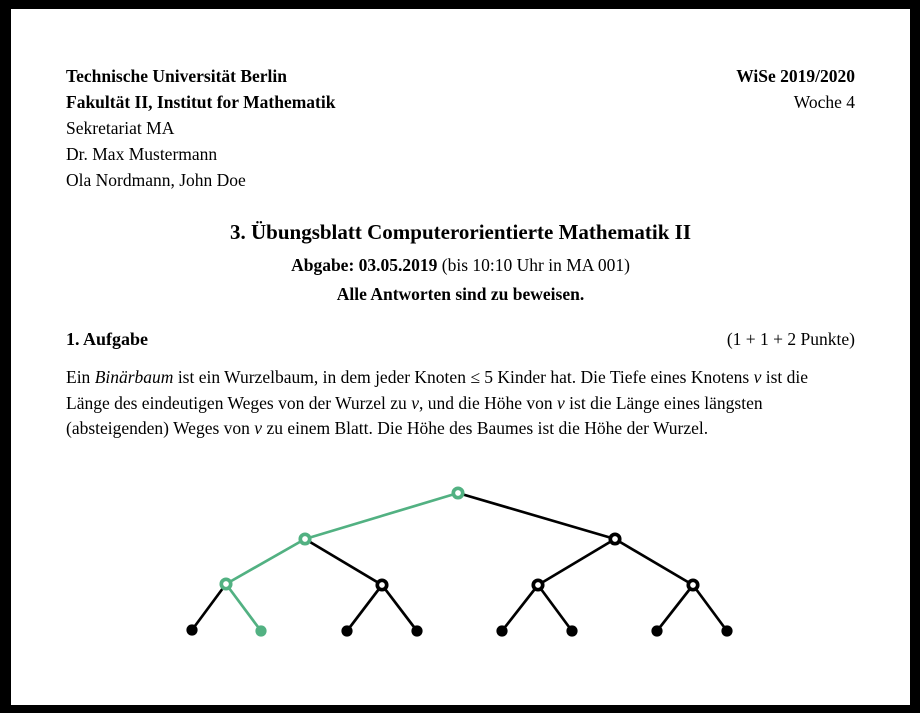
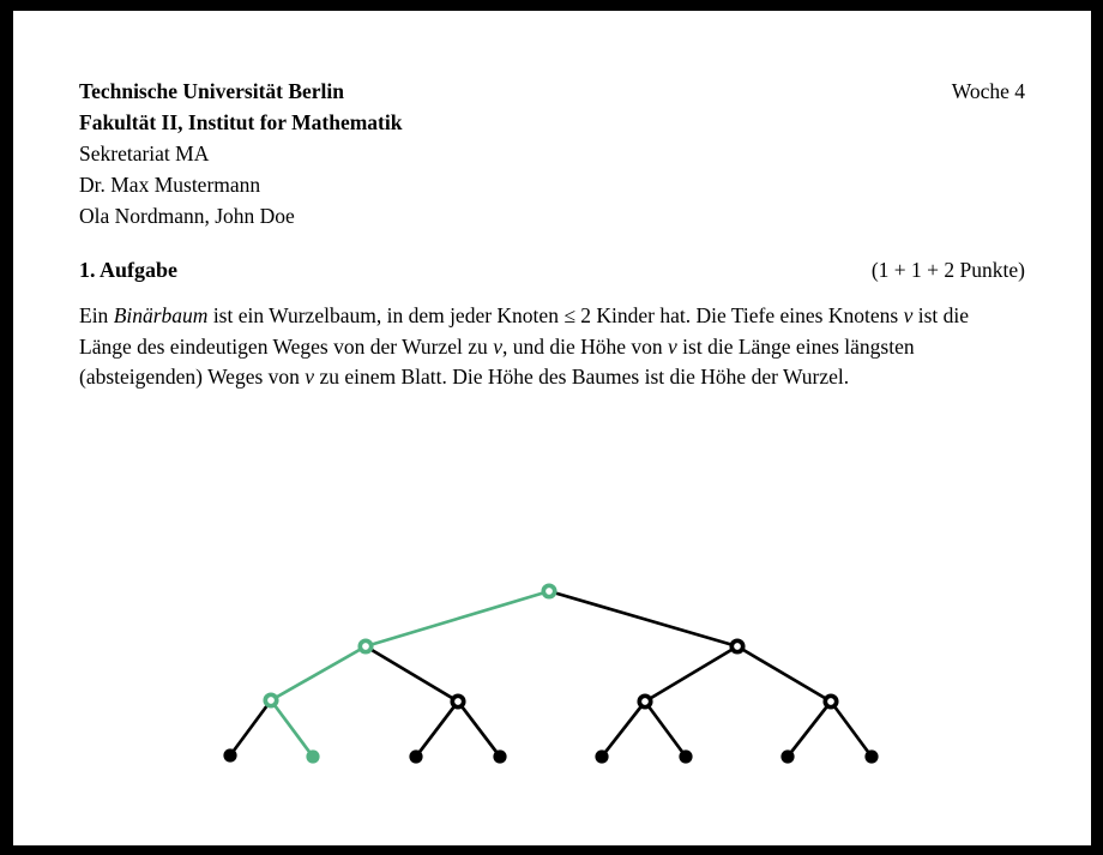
  Technische Universität Berlin
  Fakultät II, Institut for Mathematik
  Sekretariat MA
  Dr. Max Mustermann
  Ola Nordmann, John Doe
- WiSe 2019/2020
  Woche 4
- 3. Übungsblatt Computerorientierte Mathematik II
- Abgabe: 03.05.2019 (bis 10:10 Uhr in MA 001)
- Alle Antworten sind zu beweisen.
  1. Aufgabe
  (1 + 1 + 2 Punkte)
- Ein Binärbaum ist ein Wurzelbaum, in dem jeder Knoten ≤ 5 Kinder hat. Die Tiefe eines Knotens v ist die Länge des eindeutigen Weges von der Wurzel zu v, und die Höhe von v ist die Länge eines längsten (absteigenden) Weges von v zu einem Blatt. Die Höhe des Baumes ist die Höhe der Wurzel.
+ Ein Binärbaum ist ein Wurzelbaum, in dem jeder Knoten ≤ 2 Kinder hat. Die Tiefe eines Knotens v ist die Länge des eindeutigen Weges von der Wurzel zu v, und die Höhe von v ist die Länge eines längsten (absteigenden) Weges von v zu einem Blatt. Die Höhe des Baumes ist die Höhe der Wurzel.
